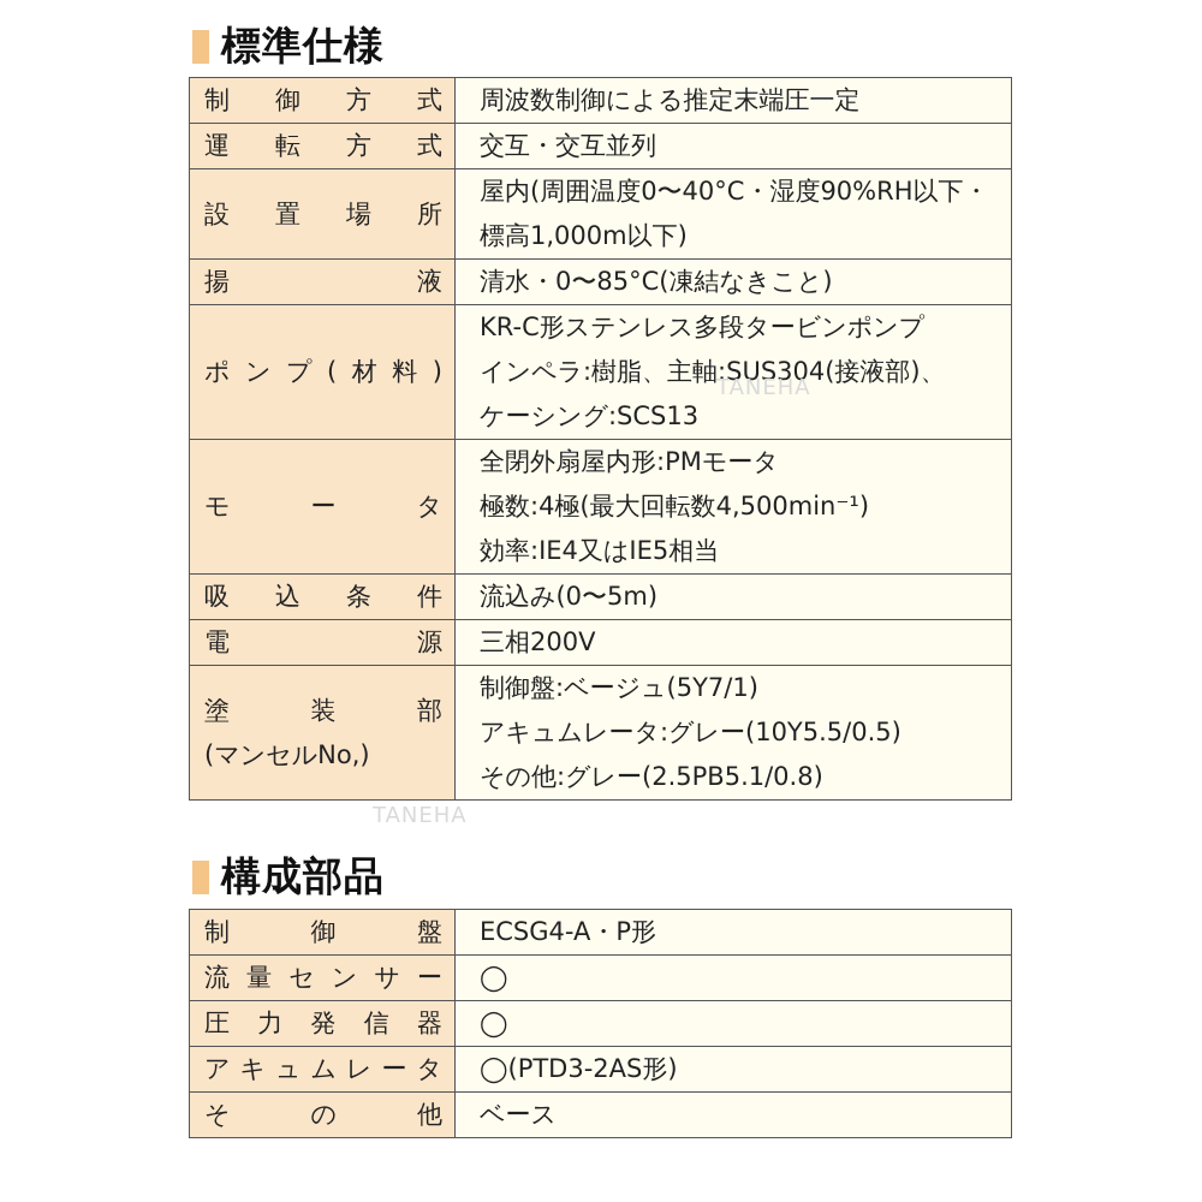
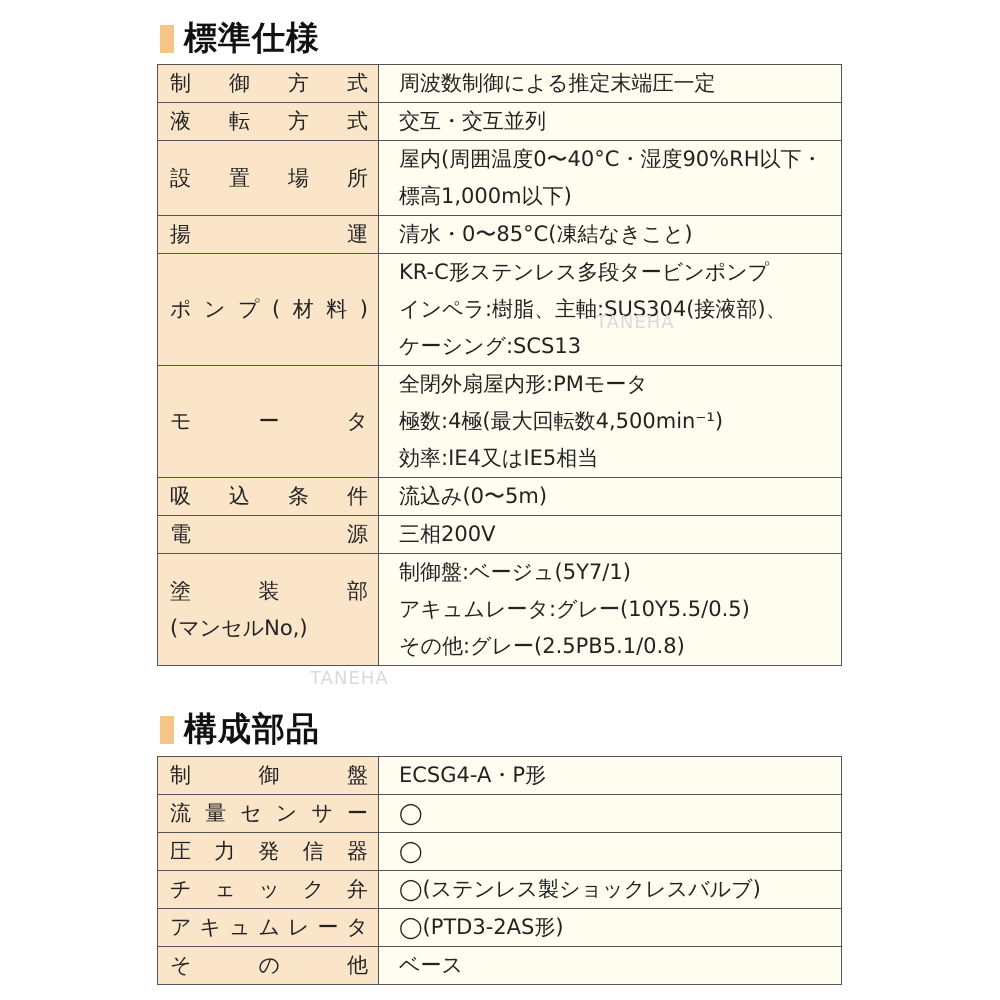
  標準仕様
  制 御 方 式	周波数制御による推定末端圧一定
- 運 転 方 式	交互・交互並列
+ 液 転 方 式	交互・交互並列
  設 置 場 所	屋内(周囲温度0〜40°C・湿度90%RH以下・標高1,000m以下)
- 揚 液	清水・0〜85°C(凍結なきこと)
+ 揚 運	清水・0〜85°C(凍結なきこと)
  ポ ン プ ( 材 料 )	KR-C形ステンレス多段タービンポンプインペラ:樹脂、主軸:SUS304(接液部)、ケーシング:SCS13
  モ ー タ	全閉外扇屋内形:PMモータ極数:4極(最大回転数4,500min⁻¹)効率:IE4又はIE5相当
  吸 込 条 件	流込み(0〜5m)
  電 源	三相200V
  塗 装 部(マンセルNo,)	制御盤:ベージュ(5Y7/1)アキュムレータ:グレー(10Y5.5/0.5)その他:グレー(2.5PB5.1/0.8)
  構成部品
  制 御 盤	ECSG4-A・P形
  流 量 セ ン サ ー	◯
  圧 力 発 信 器	◯
+ チ ェ ッ ク 弁	◯(ステンレス製ショックレスバルブ)
  ア キ ュ ム レ ー タ	◯(PTD3-2AS形)
  そ の 他	ベース
  TANEHA
  TANEHA
